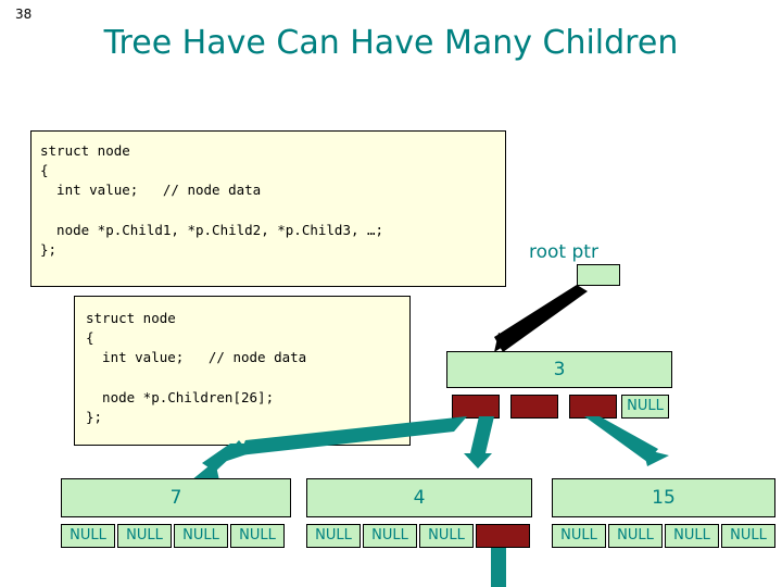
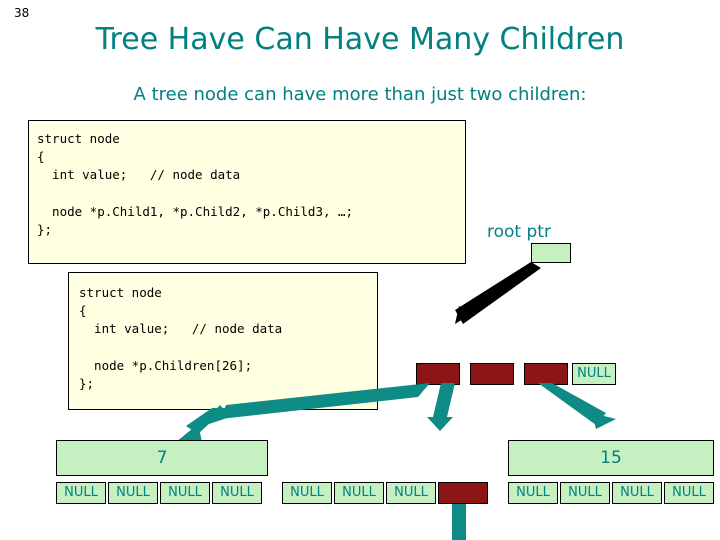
  38
  Tree Have Can Have Many Children
+ A tree node can have more than just two children:
  struct node
  {
  int value; // node data
  node *p.Child1, *p.Child2, *p.Child3, …;
  };
  struct node
  {
  int value; // node data
  node *p.Children[26];
  };
  root ptr
- 3
  NULL
  7
  NULL
  NULL
  NULL
  NULL
- 4
  NULL
  NULL
  NULL
  15
  NULL
  NULL
  NULL
  NULL
